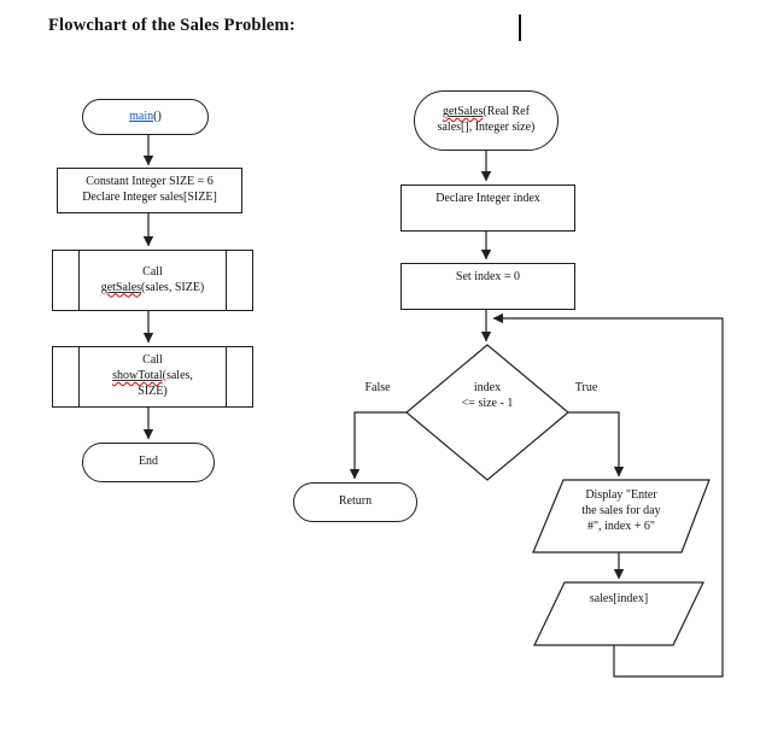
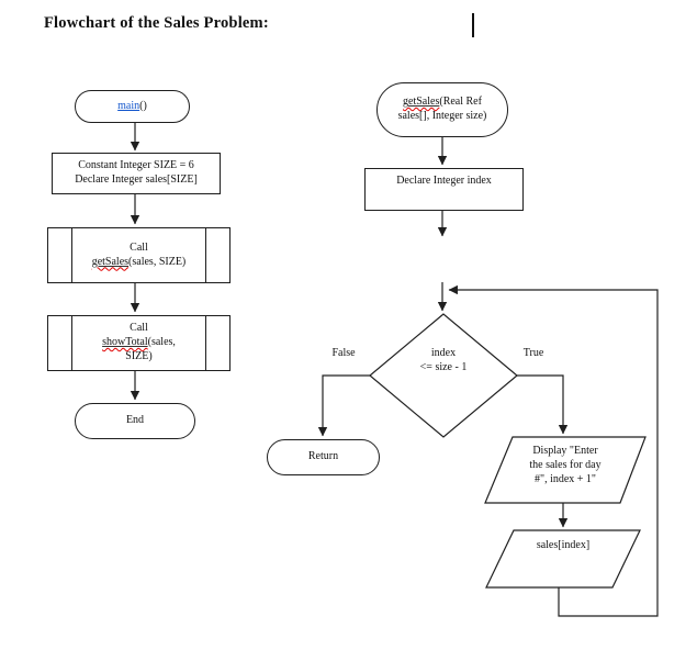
  Flowchart of the Sales Problem:
  main()
  Constant Integer SIZE = 6
  Declare Integer sales[SIZE]
  Call
  getSales(sales, SIZE)
  Call
  showTotal(sales,
  SIZE)
  End
  getSales(Real Ref
  sales[], Integer size)
  Declare Integer index
- Set index = 0
  index
  <= size - 1
  False
  True
  Return
  Display "Enter
  the sales for day
- #", index + 6"
+ #", index + 1"
  sales[index]
